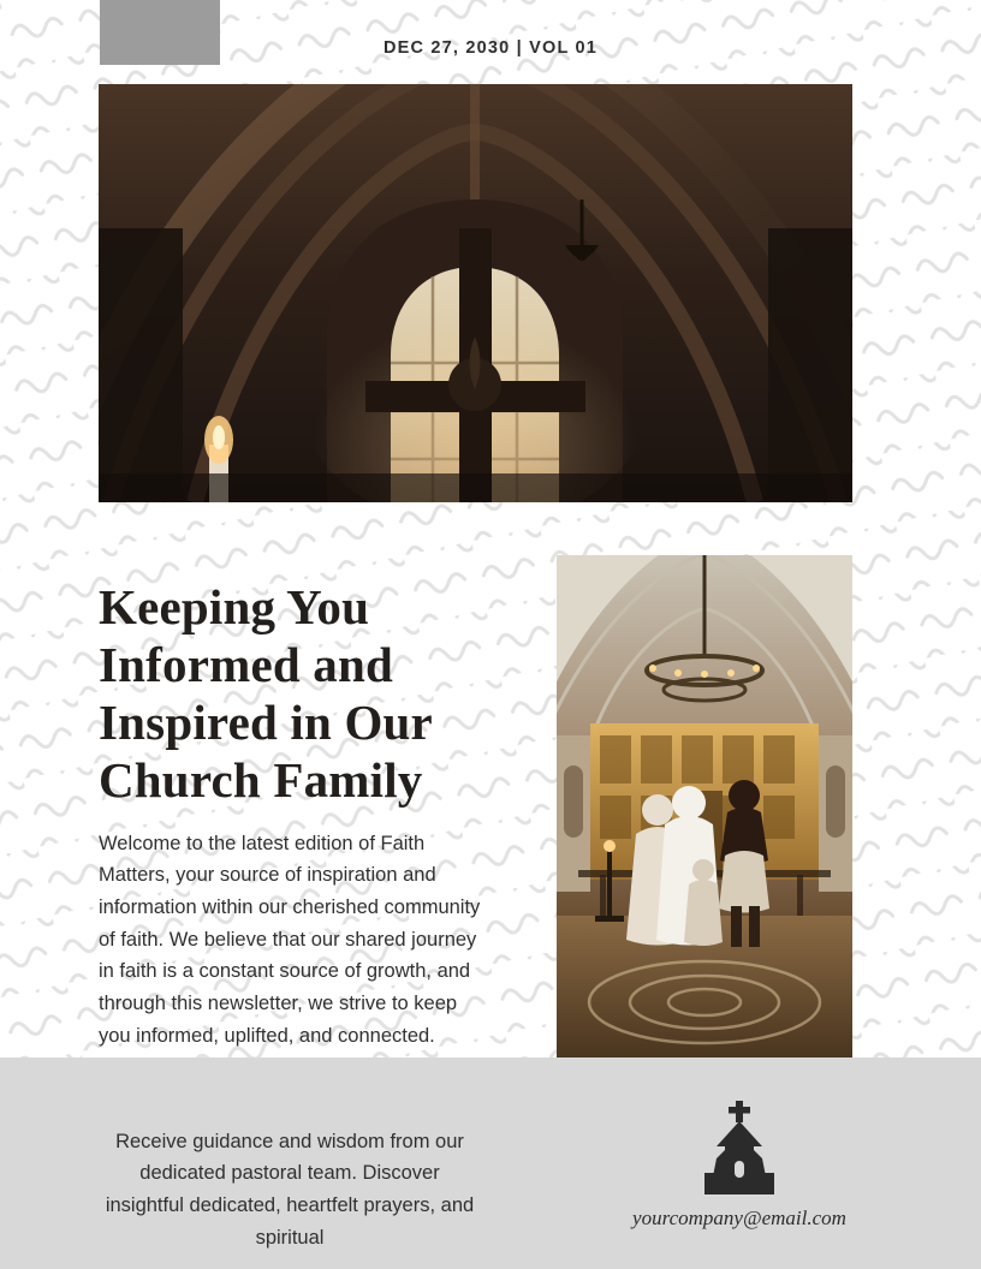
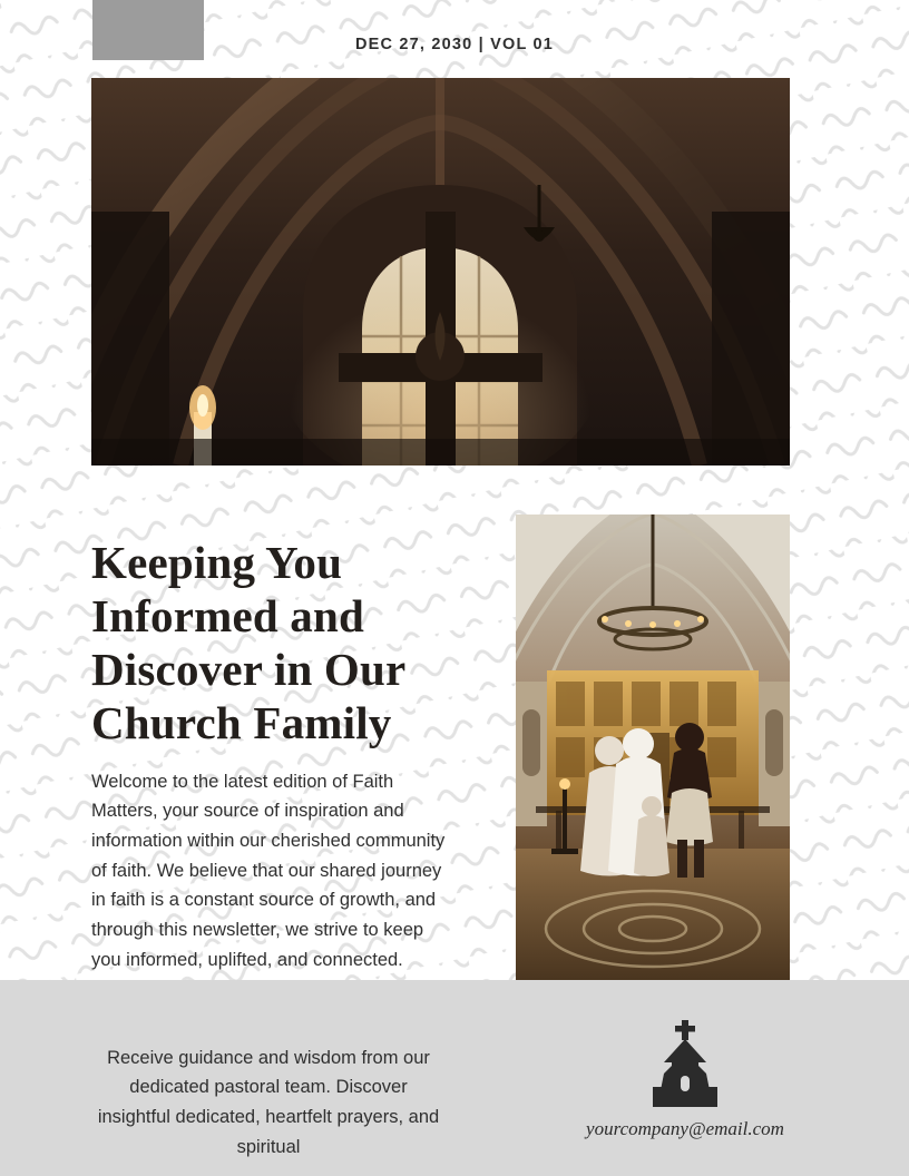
  DEC 27, 2030 | VOL 01
- Keeping You Informed and Inspired in Our Church Family
+ Keeping You Informed and Discover in Our Church Family
  Welcome to the latest edition of Faith Matters, your source of inspiration and information within our cherished community of faith. We believe that our shared journey in faith is a constant source of growth, and through this newsletter, we strive to keep you informed, uplifted, and connected.
  Receive guidance and wisdom from our dedicated pastoral team. Discover insightful dedicated, heartfelt prayers, and spiritual
  yourcompany@email.com
